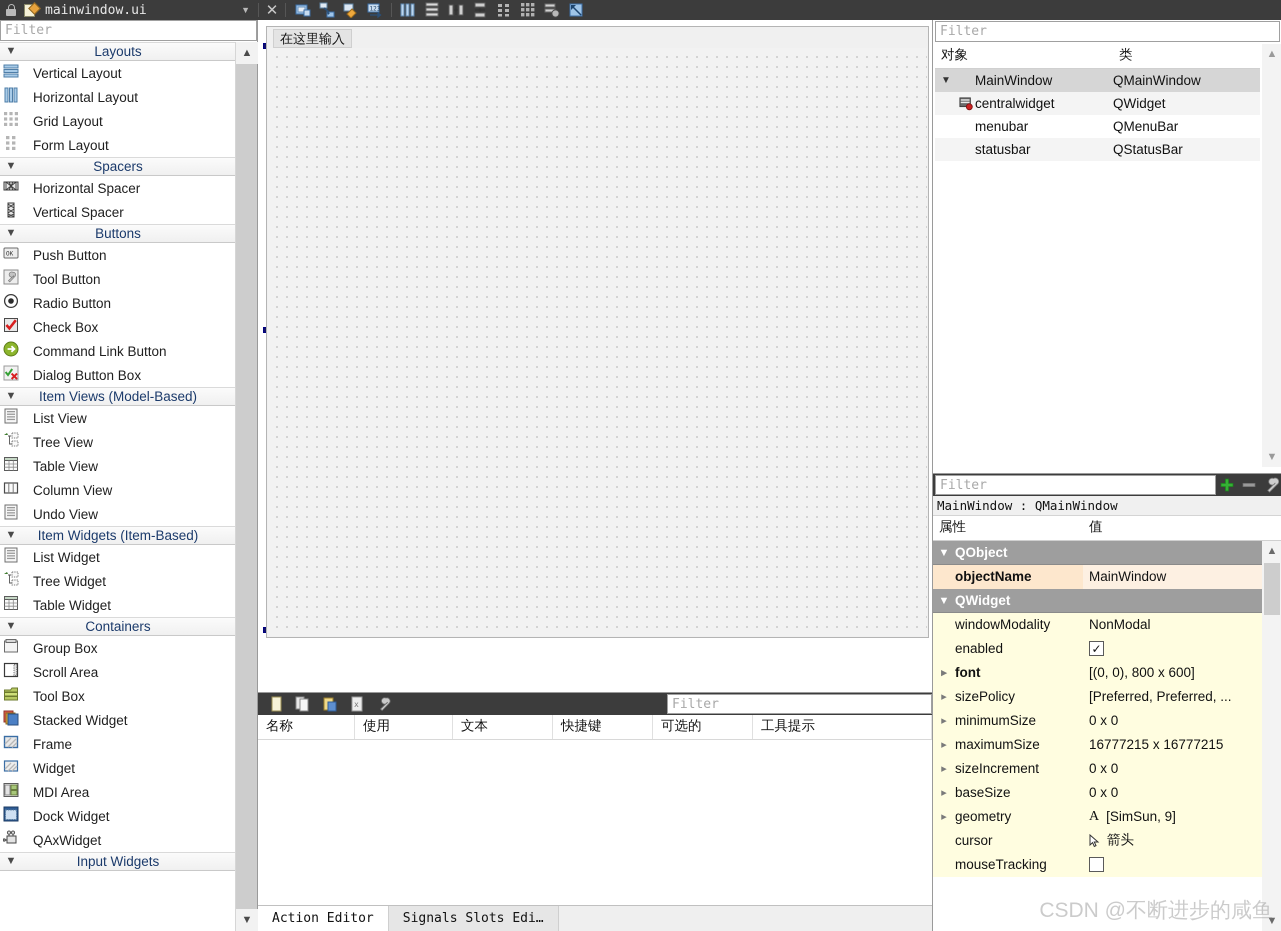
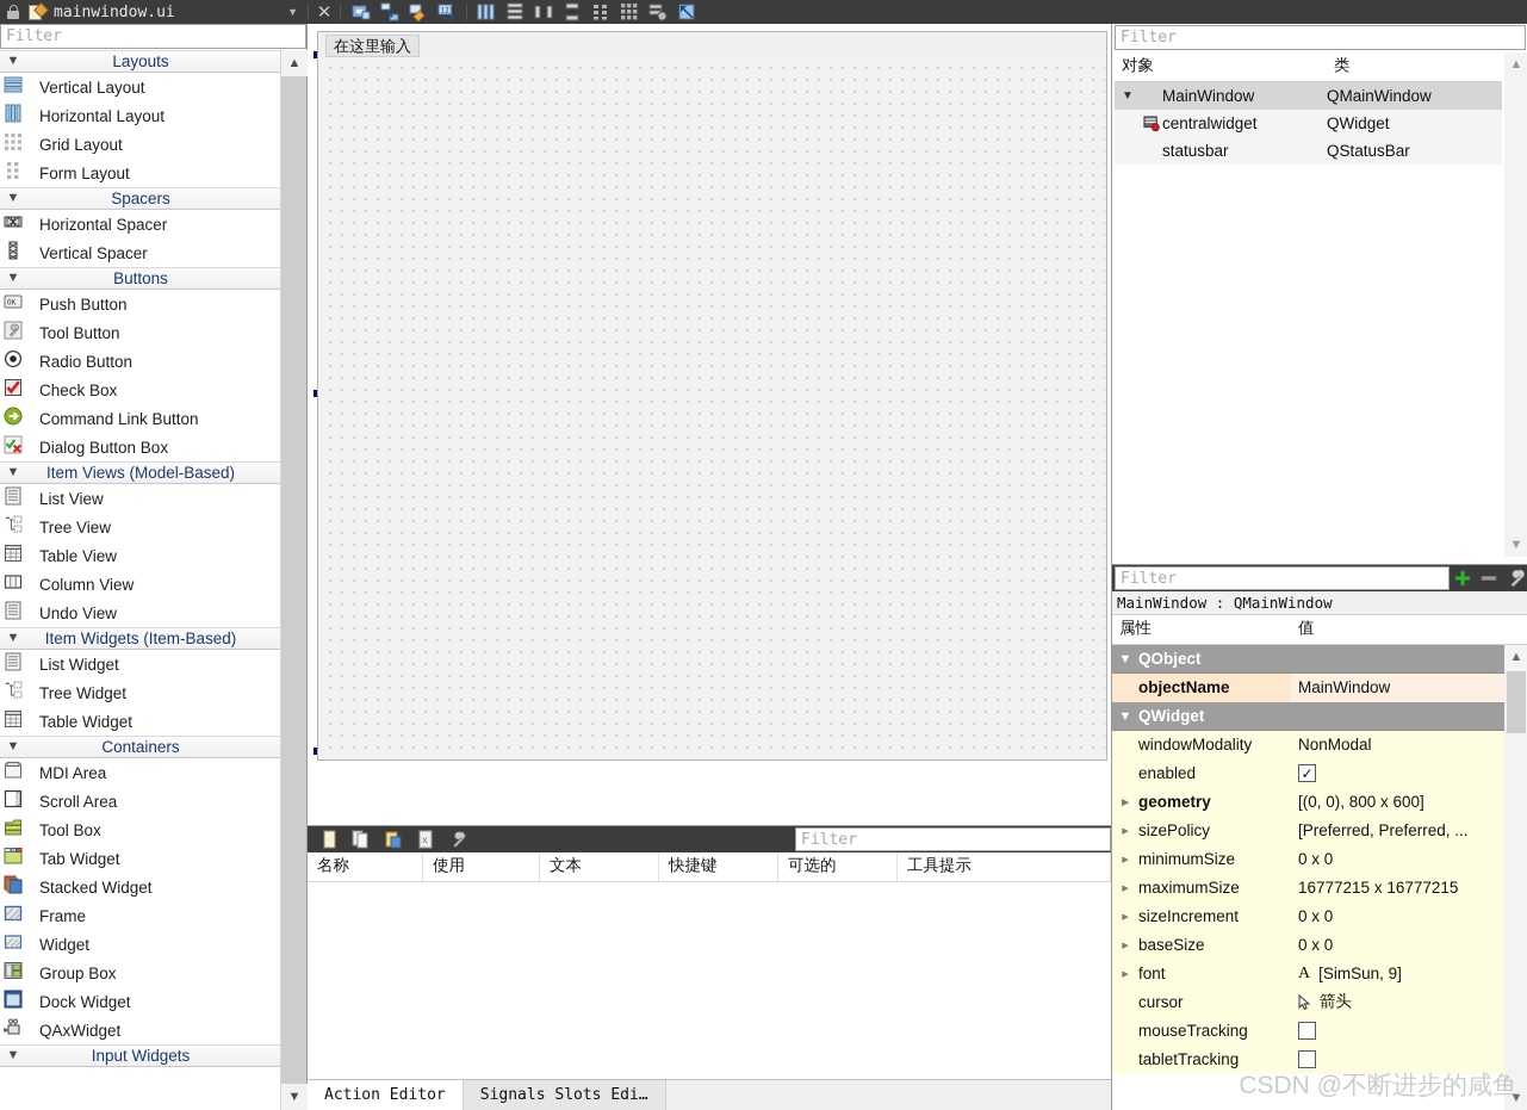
  mainwindow.ui
  ▼
  ✕
  Filter
  ▼
  Layouts
  Vertical Layout
  Horizontal Layout
  Grid Layout
  Form Layout
  ▼
  Spacers
  Horizontal Spacer
  Vertical Spacer
  ▼
  Buttons
  Push Button
  Tool Button
  Radio Button
  Check Box
  Command Link Button
  Dialog Button Box
  ▼
  Item Views (Model-Based)
  List View
  Tree View
  Table View
  Column View
  Undo View
  ▼
  Item Widgets (Item-Based)
  List Widget
  Tree Widget
  Table Widget
  ▼
  Containers
- Group Box
+ MDI Area
  Scroll Area
  Tool Box
+ Tab Widget
  Stacked Widget
  Frame
  Widget
- MDI Area
+ Group Box
  Dock Widget
  QAxWidget
  ▼
  Input Widgets
  ▲
  ▼
  在这里输入
  x
  Filter
  名称
  使用
  文本
  快捷键
  可选的
  工具提示
  Action Editor
  Signals Slots Edi…
  Filter
  对象
  类
  ▼
  MainWindow
  QMainWindow
  centralwidget
  QWidget
- menubar
- QMenuBar
  statusbar
  QStatusBar
  ▲
  ▼
  Filter
  MainWindow : QMainWindow
  属性
  值
  ▼
  QObject
  objectName
  MainWindow
  ▼
  QWidget
  windowModality
  NonModal
  enabled
  ✓
  ▸
- font
+ geometry
  [(0, 0), 800 x 600]
  ▸
  sizePolicy
  [Preferred, Preferred, ...
  ▸
  minimumSize
  0 x 0
  ▸
  maximumSize
  16777215 x 16777215
  ▸
  sizeIncrement
  0 x 0
  ▸
  baseSize
  0 x 0
  ▸
- geometry
+ font
  A
  [SimSun, 9]
  cursor
  箭头
  mouseTracking
+ tabletTracking
  ▲
  ▼
  CSDN @不断进步的咸鱼
